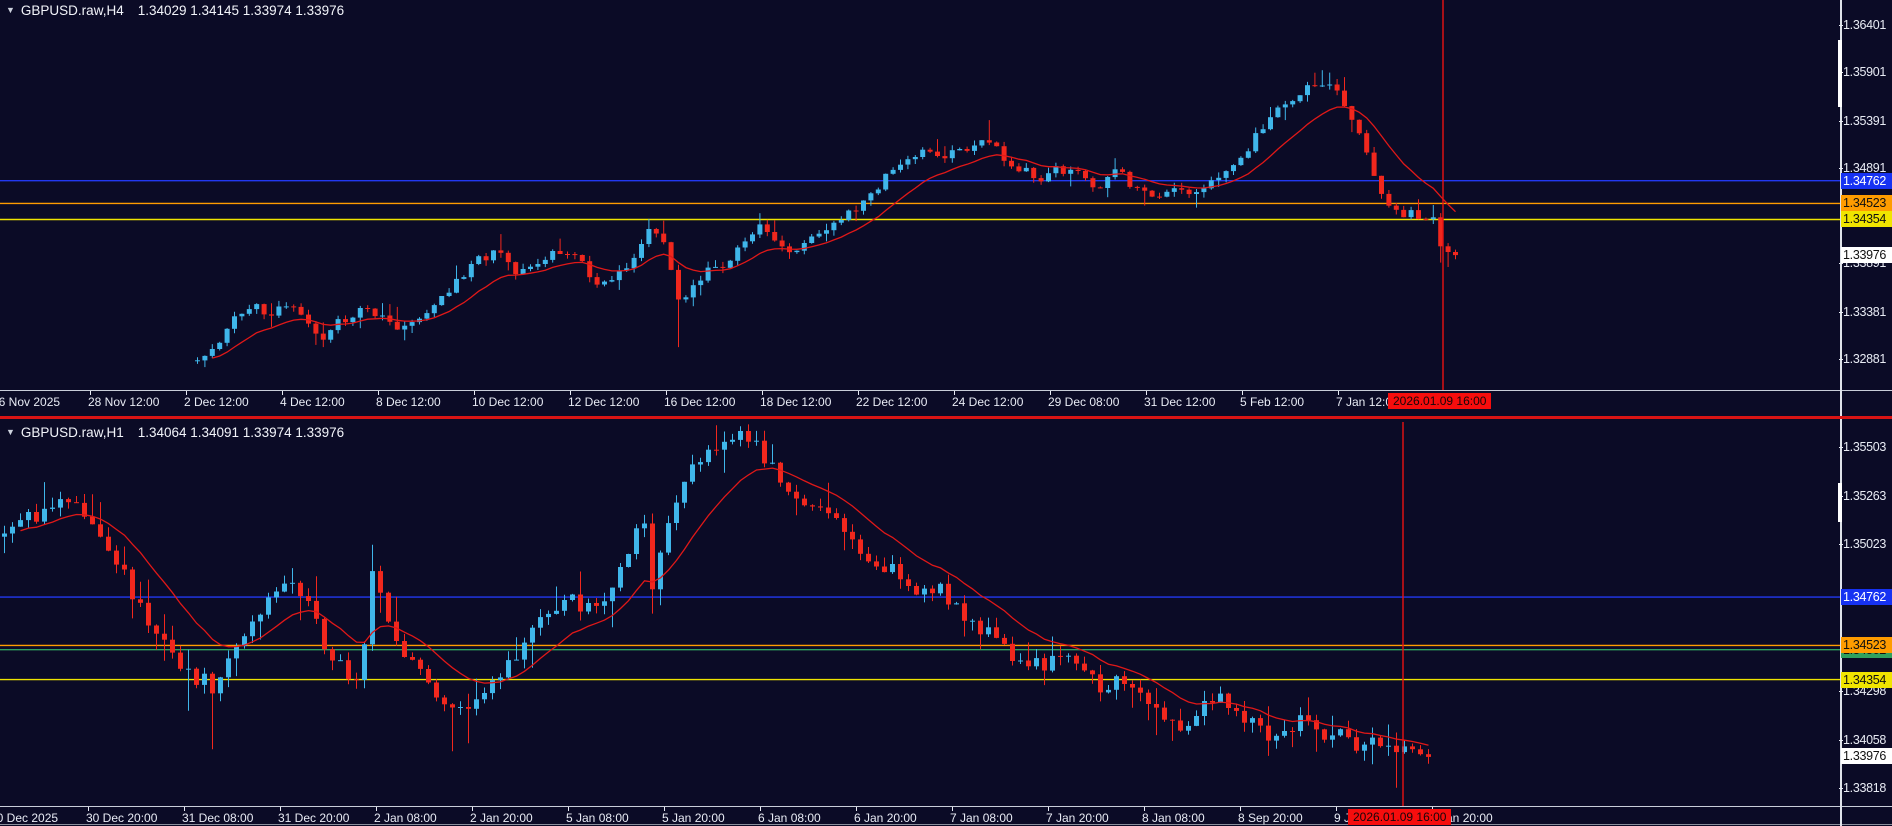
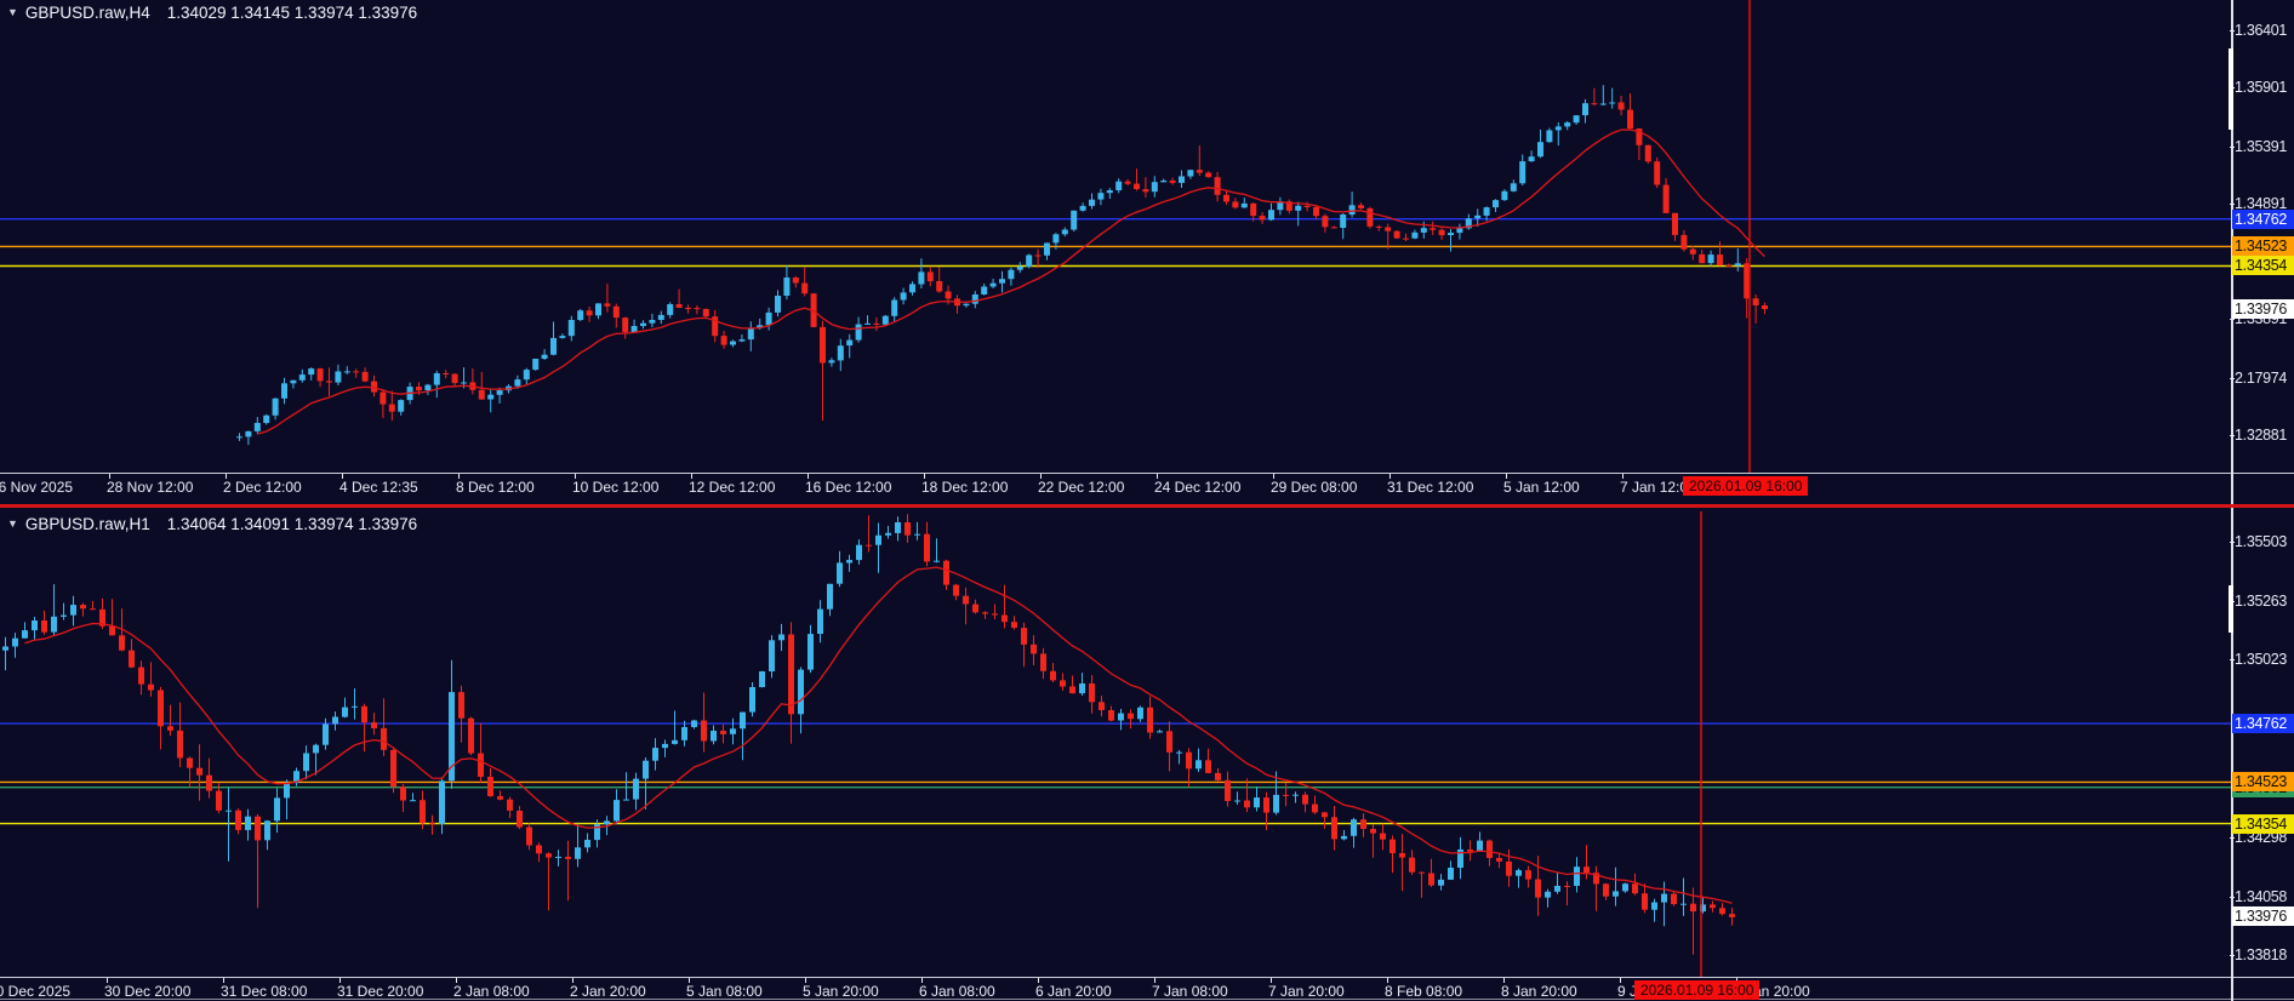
  ▼ GBPUSD.raw,H4 1.34029 1.34145 1.33974 1.33976
  6 Nov 2025
  28 Nov 12:00
  2 Dec 12:00
- 4 Dec 12:00
+ 4 Dec 12:35
  8 Dec 12:00
  10 Dec 12:00
  12 Dec 12:00
  16 Dec 12:00
  18 Dec 12:00
  22 Dec 12:00
  24 Dec 12:00
  29 Dec 08:00
  31 Dec 12:00
- 5 Feb 12:00
+ 5 Jan 12:00
  7 Jan 12:
  2026.01.09 16:00
  ▼ GBPUSD.raw,H1 1.34064 1.34091 1.33974 1.33976
  0 Dec 2025
  30 Dec 20:00
  31 Dec 08:00
  31 Dec 20:00
  2 Jan 08:00
  2 Jan 20:00
  5 Jan 08:00
  5 Jan 20:00
  6 Jan 08:00
  6 Jan 20:00
  7 Jan 08:00
  7 Jan 20:00
- 8 Jan 08:00
+ 8 Feb 08:00
- 8 Sep 20:00
+ 8 Jan 20:00
  2026.01.09 16:00
  1.36401
  1.35901
  1.35391
  1.34891
  1.33891
- 1.33381
+ 2.17974
  1.32881
  1.34762
  1.34523
  1.34354
  1.33976
  1.35503
  1.35263
  1.35023
  1.34298
  1.34058
  1.33818
  1.34762
  1.34523
  1.34354
  1.33976
